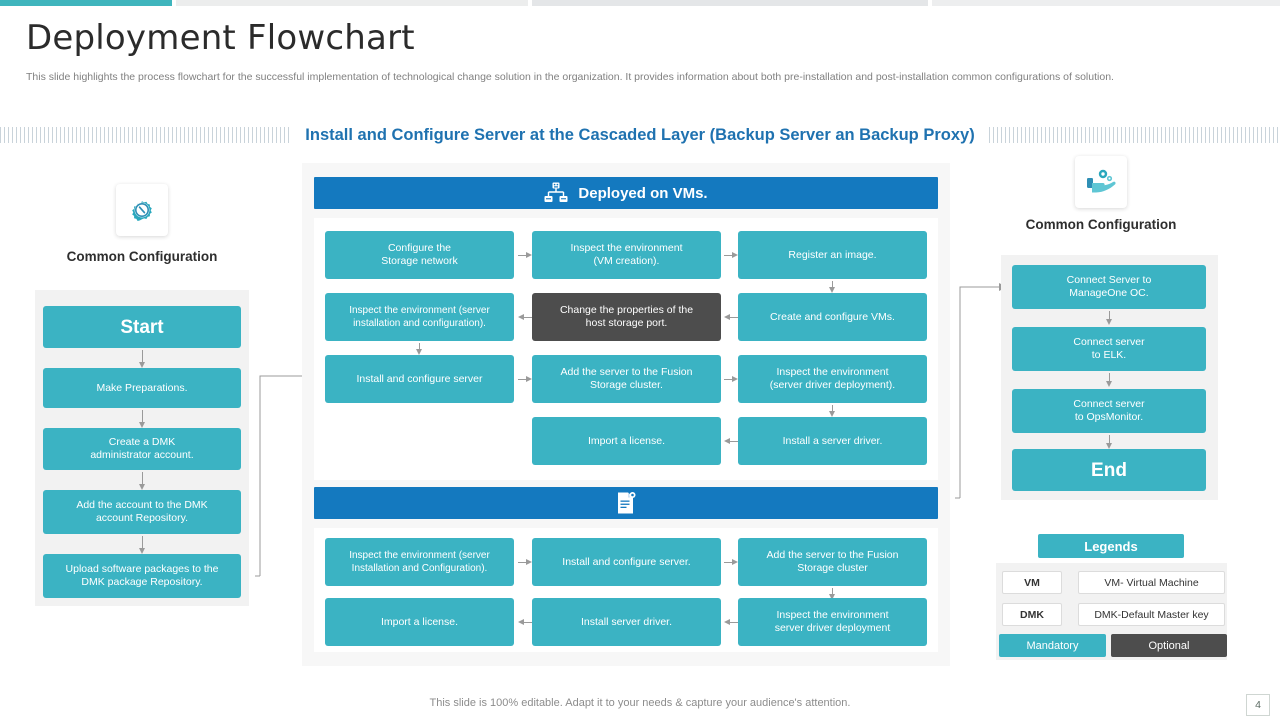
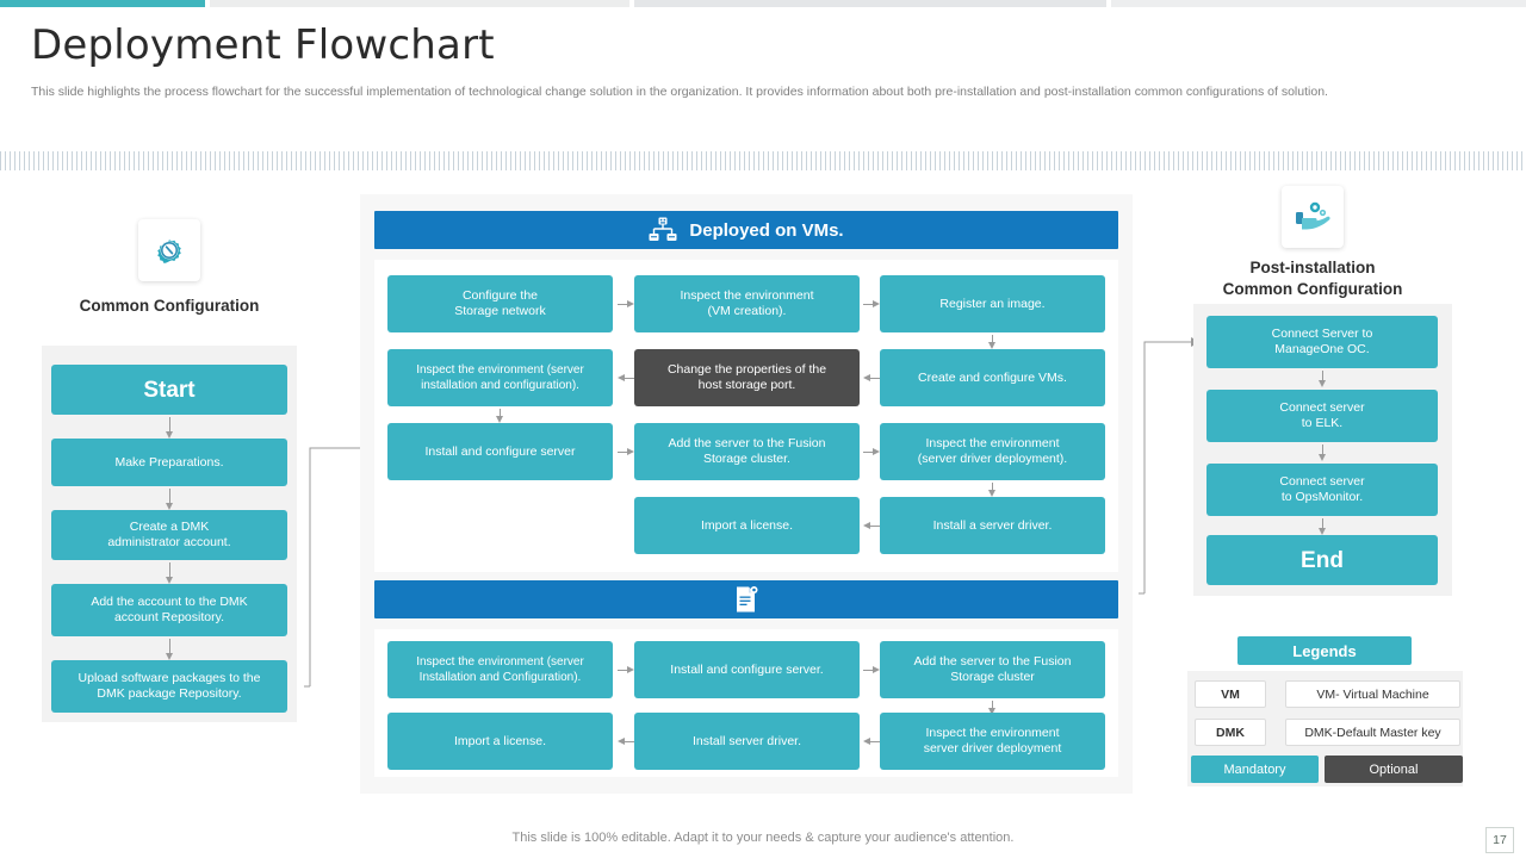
  Deployment Flowchart
  This slide highlights the process flowchart for the successful implementation of technological change solution in the organization. It provides information about both pre-installation and post-installation common configurations of solution.
- Install and Configure Server at the Cascaded Layer (Backup Server an Backup Proxy)
  Common Configuration
  Start
  Make Preparations.
  Create a DMK
  administrator account.
  Add the account to the DMK
  account Repository.
  Upload software packages to the
  DMK package Repository.
  Deployed on VMs.
  Configure the
  Storage network
  Inspect the environment
  (VM creation).
  Register an image.
  Inspect the environment (server
  installation and configuration).
  Change the properties of the
  host storage port.
  Create and configure VMs.
  Install and configure server
  Add the server to the Fusion
  Storage cluster.
  Inspect the environment
  (server driver deployment).
  Import a license.
  Install a server driver.
  Inspect the environment (server
  Installation and Configuration).
  Install and configure server.
  Add the server to the Fusion
  Storage cluster
  Import a license.
  Install server driver.
  Inspect the environment
  server driver deployment
+ Post-installation
  Common Configuration
  Connect Server to
  ManageOne OC.
  Connect server
  to ELK.
  Connect server
  to OpsMonitor.
  End
  Legends
  VM
  VM- Virtual Machine
  DMK
  DMK-Default Master key
  Mandatory
  Optional
  This slide is 100% editable. Adapt it to your needs & capture your audience's attention.
- 4
+ 17
